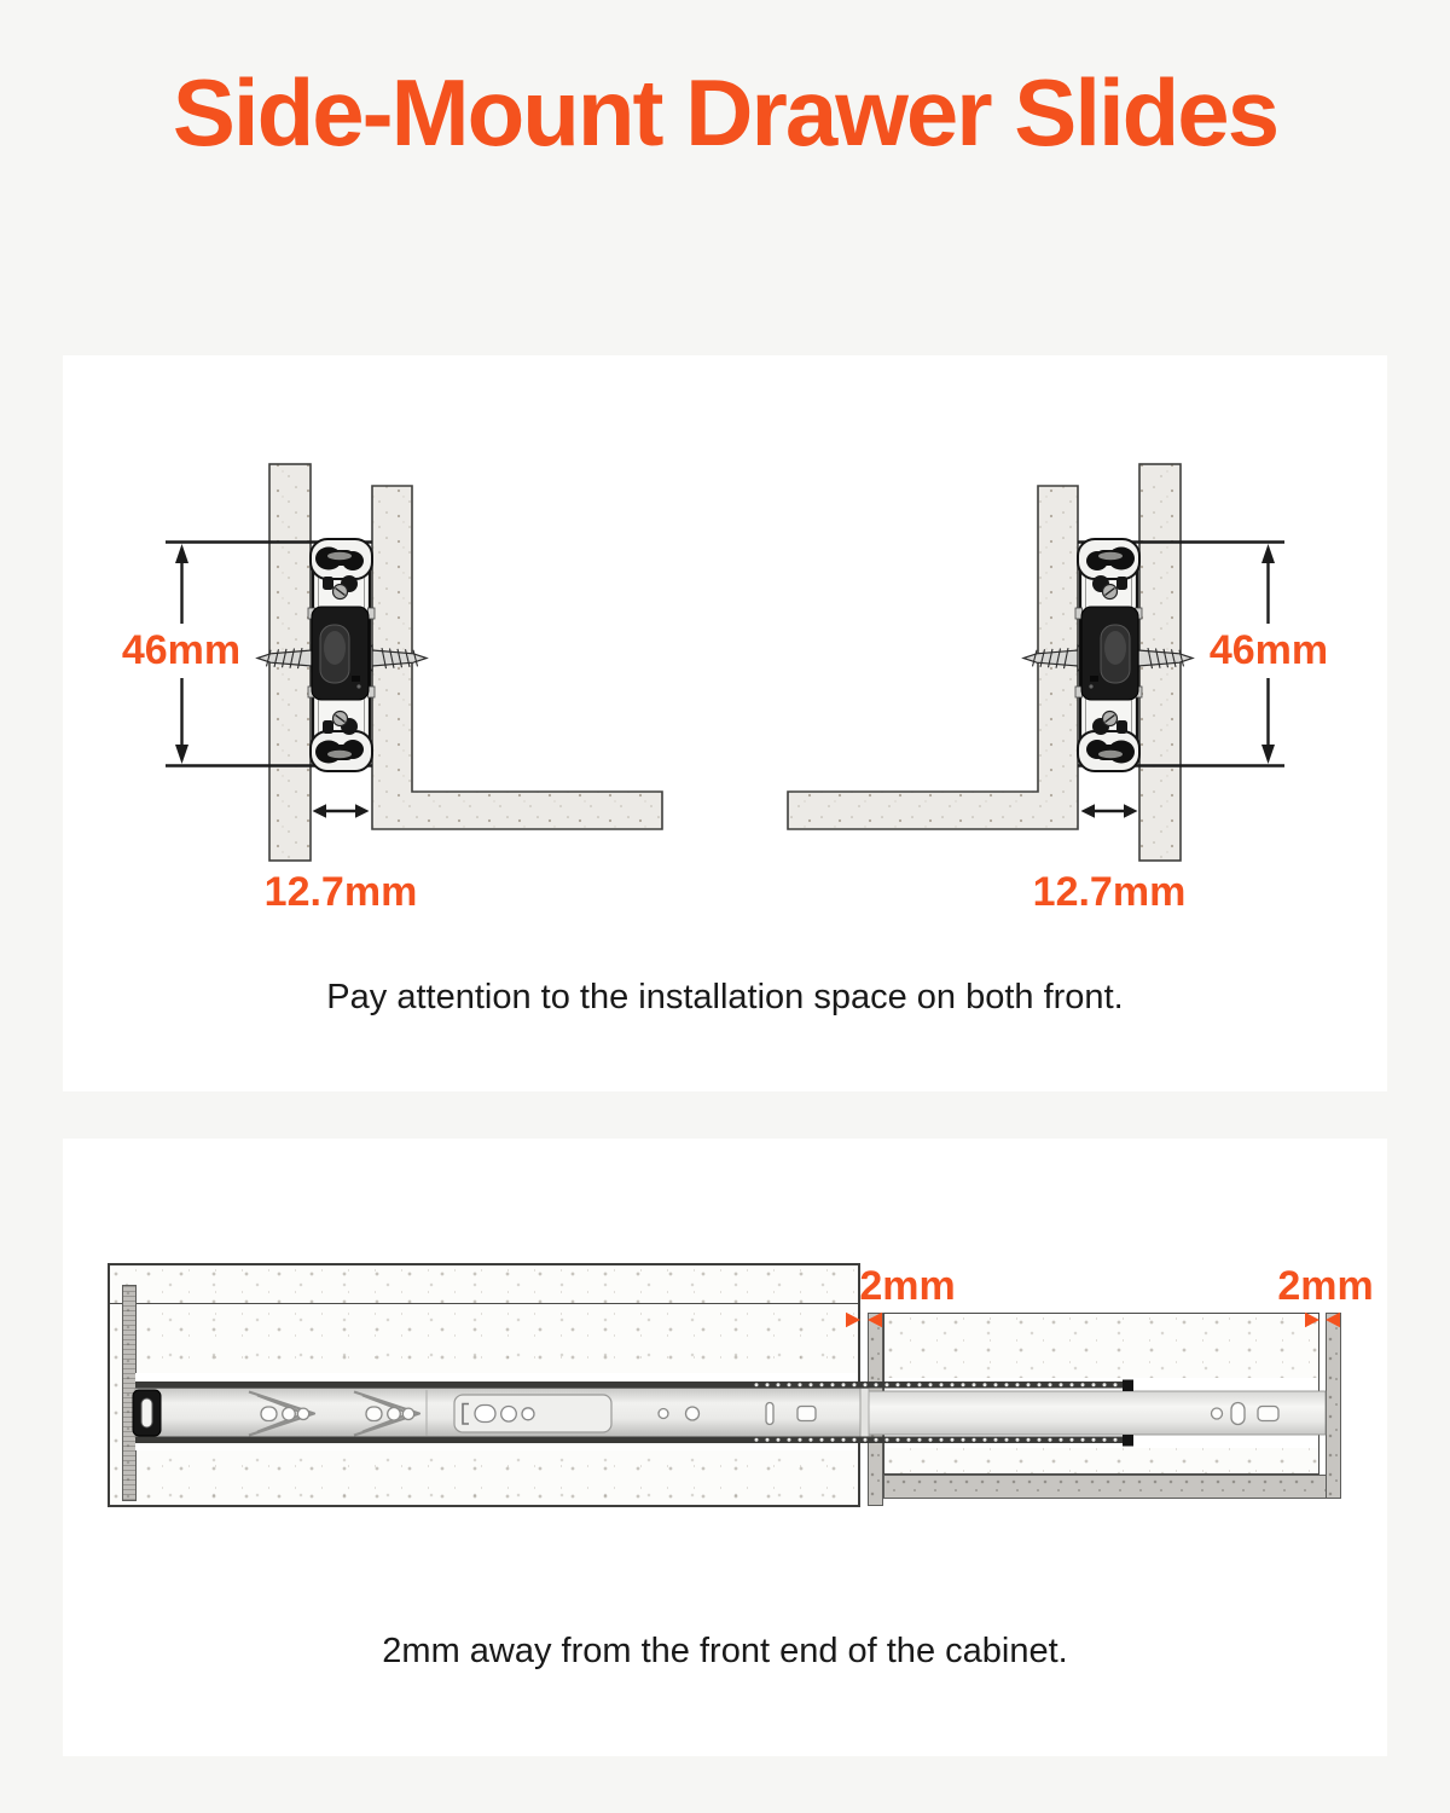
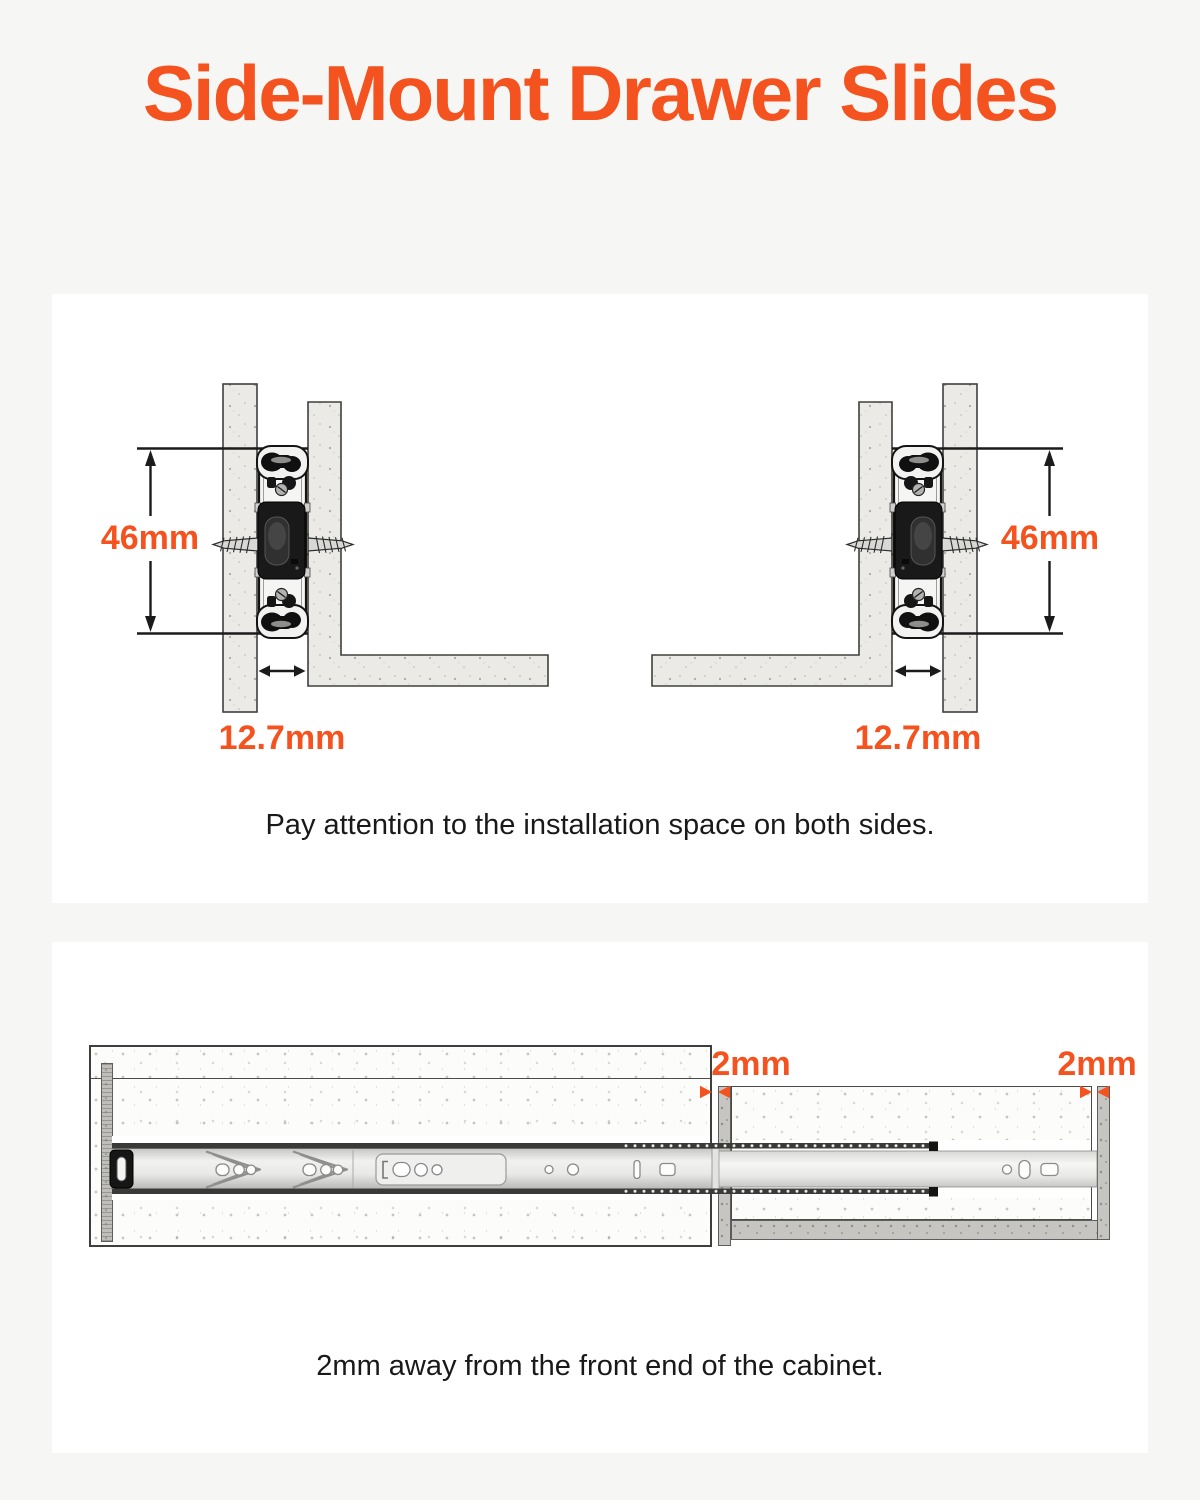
  Side-Mount Drawer Slides
  46mm
  46mm
  12.7mm
  12.7mm
- Pay attention to the installation space on both front.
+ Pay attention to the installation space on both sides.
  2mm
  2mm
  2mm away from the front end of the cabinet.
